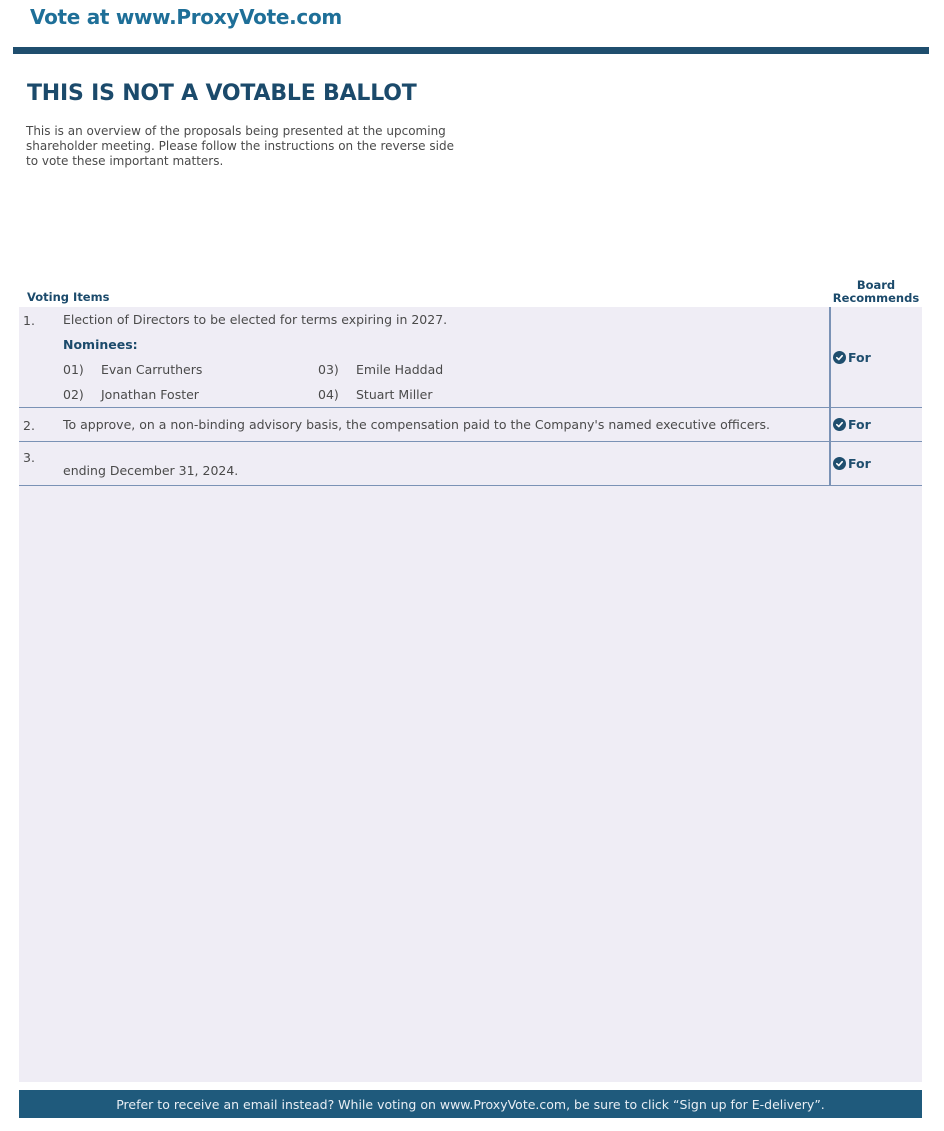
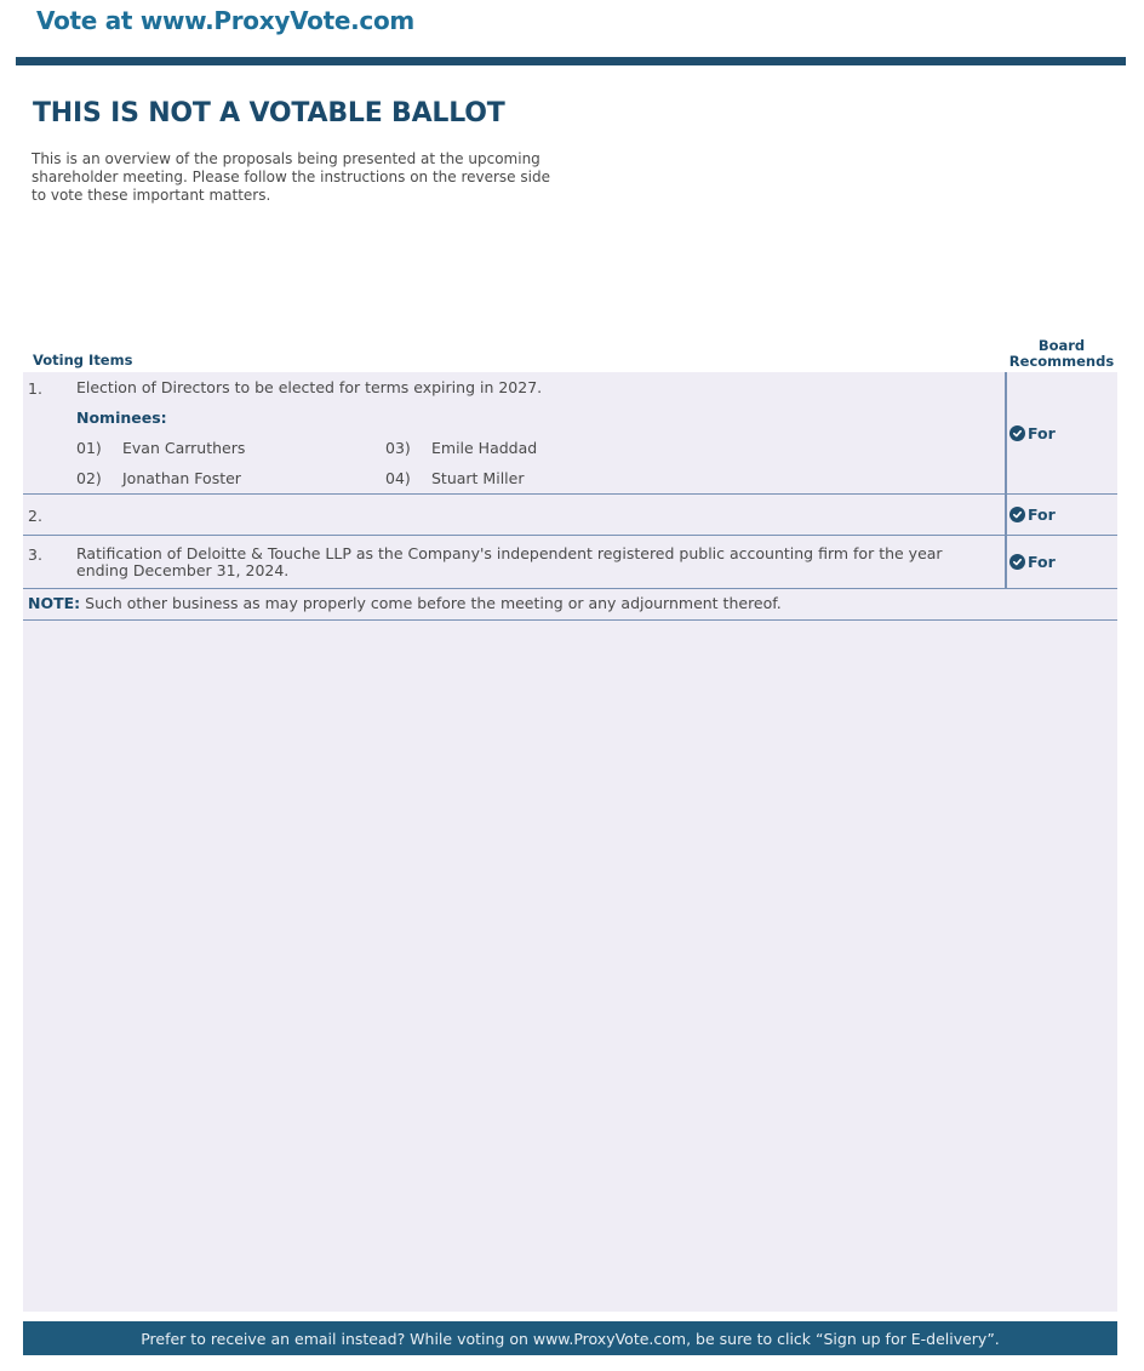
  Vote at www.ProxyVote.com
  THIS IS NOT A VOTABLE BALLOT
  This is an overview of the proposals being presented at the upcoming shareholder meeting. Please follow the instructions on the reverse side to vote these important matters.
  Voting Items
  Board
  Recommends
  1.
  Election of Directors to be elected for terms expiring in 2027.
  Nominees:
  01) Evan Carruthers
  02) Jonathan Foster
  03) Emile Haddad
  04) Stuart Miller
  For
  2.
- To approve, on a non-binding advisory basis, the compensation paid to the Company's named executive officers.
  For
  3.
+ Ratification of Deloitte & Touche LLP as the Company's independent registered public accounting firm for the year
  ending December 31, 2024.
  For
+ NOTE: Such other business as may properly come before the meeting or any adjournment thereof.
  Prefer to receive an email instead? While voting on www.ProxyVote.com, be sure to click “Sign up for E-delivery”.
